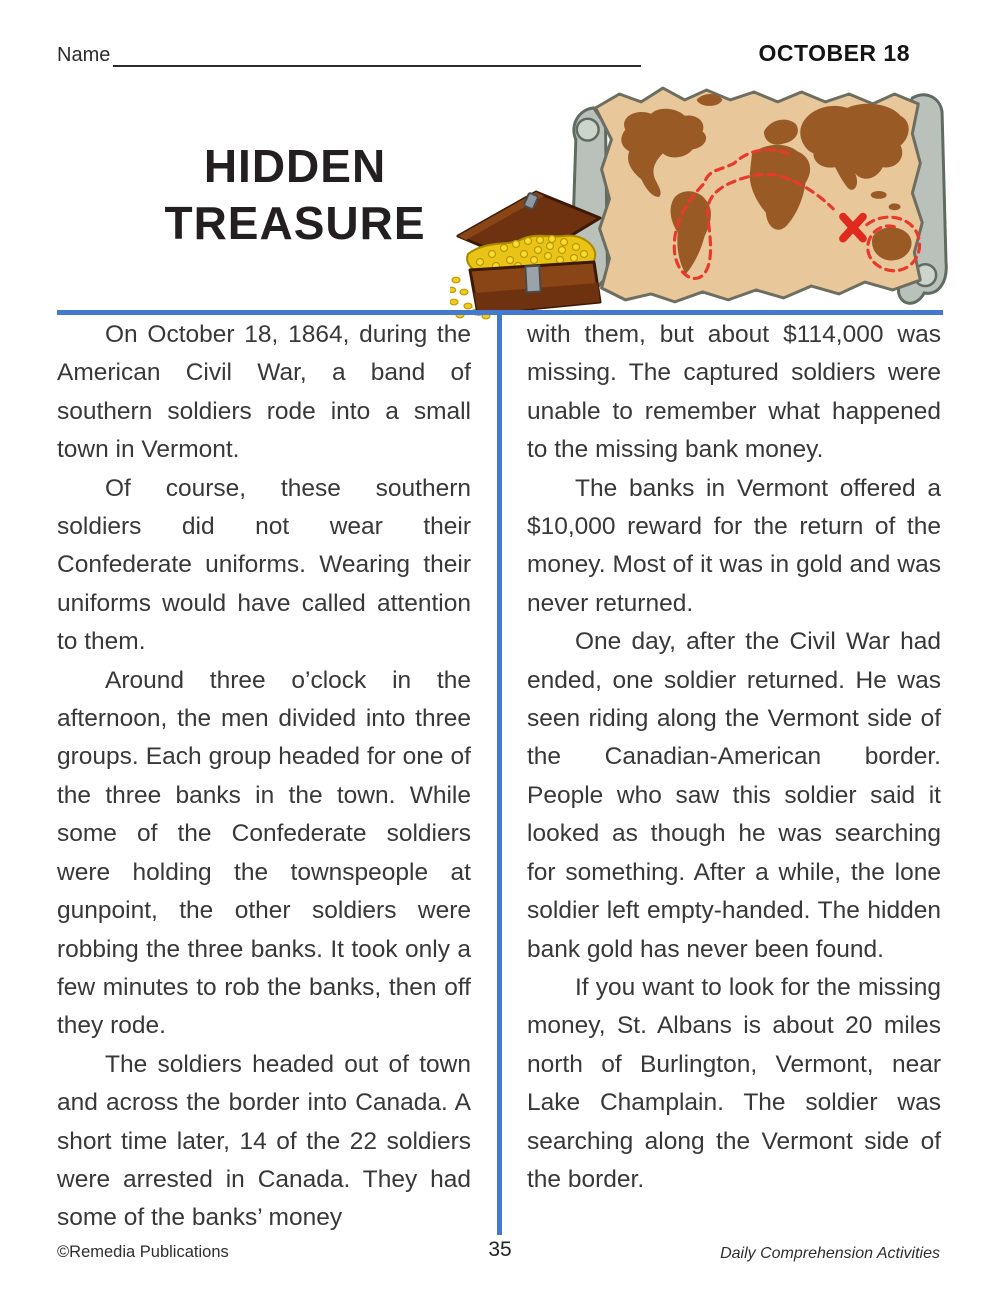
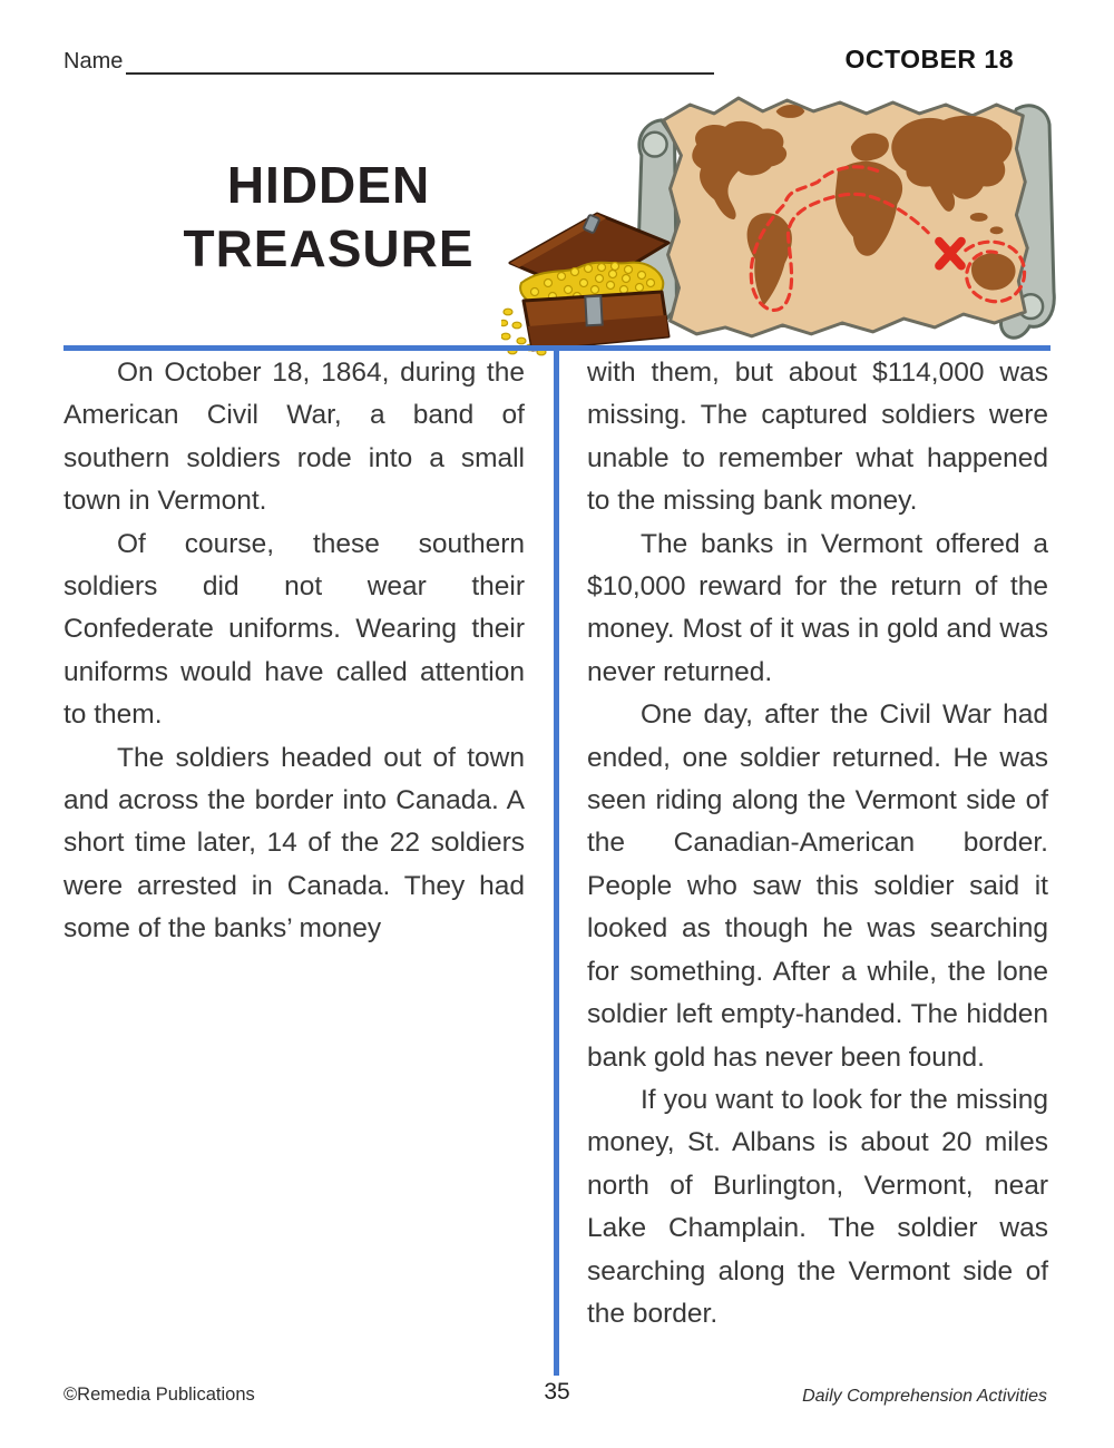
  Name
  OCTOBER 18
  HIDDEN
  TREASURE
  On October 18, 1864, during the American Civil War, a band of southern soldiers rode into a small town in Vermont.
  Of course, these southern soldiers did not wear their Confederate uniforms. Wearing their uniforms would have called attention to them.
- Around three o’clock in the afternoon, the men divided into three groups. Each group headed for one of the three banks in the town. While some of the Confederate soldiers were holding the townspeople at gunpoint, the other soldiers were robbing the three banks. It took only a few minutes to rob the banks, then off they rode.
  The soldiers headed out of town and across the border into Canada. A short time later, 14 of the 22 soldiers were arrested in Canada. They had some of the banks’ money
  with them, but about $114,000 was missing. The captured soldiers were unable to remember what happened to the missing bank money.
  The banks in Vermont offered a $10,000 reward for the return of the money. Most of it was in gold and was never returned.
  One day, after the Civil War had ended, one soldier returned. He was seen riding along the Vermont side of the Canadian-American border. People who saw this soldier said it looked as though he was searching for something. After a while, the lone soldier left empty-handed. The hidden bank gold has never been found.
  If you want to look for the missing money, St. Albans is about 20 miles north of Burlington, Vermont, near Lake Champlain. The soldier was searching along the Vermont side of the border.
  ©Remedia Publications
  35
  Daily Comprehension Activities
